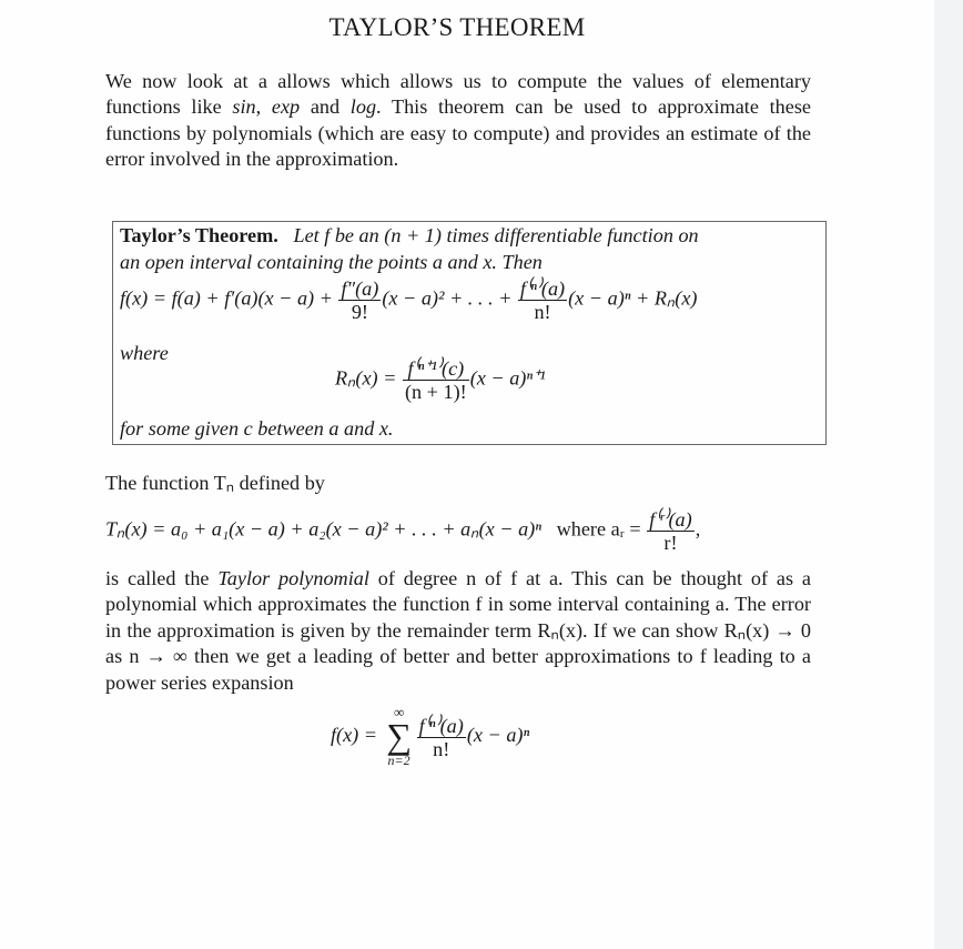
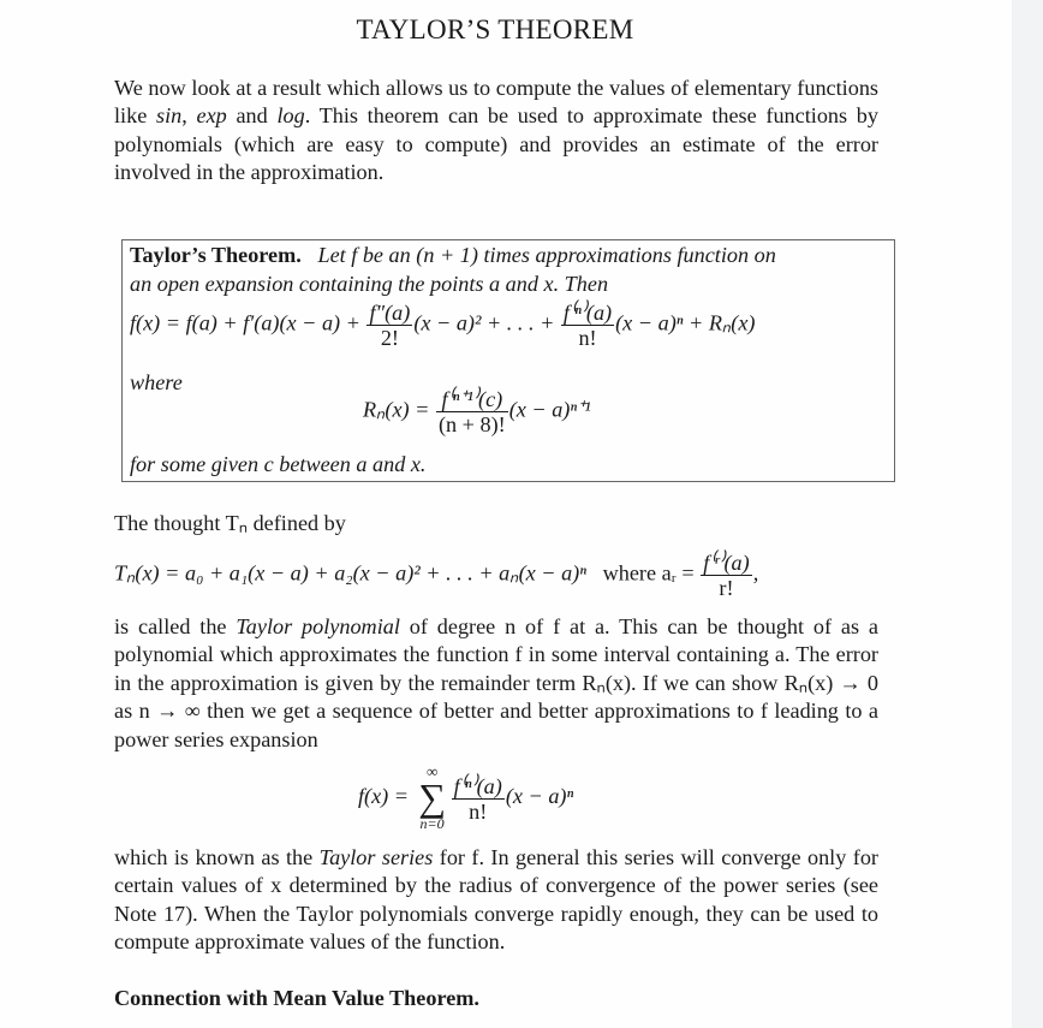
  TAYLOR’S THEOREM
- We now look at a allows which allows us to compute the values of elementary functions like sin, exp and log. This theorem can be used to approximate these functions by polynomials (which are easy to compute) and provides an estimate of the error involved in the approximation.
+ We now look at a result which allows us to compute the values of elementary functions like sin, exp and log. This theorem can be used to approximate these functions by polynomials (which are easy to compute) and provides an estimate of the error involved in the approximation.
- Taylor’s Theorem. Let f be an (n + 1) times differentiable function on
+ Taylor’s Theorem. Let f be an (n + 1) times approximations function on
- an open interval containing the points a and x. Then
+ an open expansion containing the points a and x. Then
  f(x) = f(a) + f′(a)(x − a) +
  f″(a)
- 9!
+ 2!
  (x − a)² + . . . +
  f⁽ⁿ⁾(a)
  n!
  (x − a)ⁿ + Rₙ(x)
  where
  Rₙ(x) =
  f⁽ⁿ⁺¹⁾(c)
- (n + 1)!
+ (n + 8)!
  (x − a)ⁿ⁺¹
  for some given c between a and x.
- The function Tₙ defined by
+ The thought Tₙ defined by
  Tₙ(x) = a₀ + a₁(x − a) + a₂(x − a)² + . . . + aₙ(x − a)ⁿ where aᵣ =
  f⁽ʳ⁾(a)
  r!
  ,
- is called the Taylor polynomial of degree n of f at a. This can be thought of as a polynomial which approximates the function f in some interval containing a. The error in the approximation is given by the remainder term Rₙ(x). If we can show Rₙ(x) → 0 as n → ∞ then we get a leading of better and better approximations to f leading to a power series expansion
+ is called the Taylor polynomial of degree n of f at a. This can be thought of as a polynomial which approximates the function f in some interval containing a. The error in the approximation is given by the remainder term Rₙ(x). If we can show Rₙ(x) → 0 as n → ∞ then we get a sequence of better and better approximations to f leading to a power series expansion
  f(x) =
  ∞
  ∑
- n=2
+ n=0
  f⁽ⁿ⁾(a)
  n!
  (x − a)ⁿ
+ which is known as the Taylor series for f. In general this series will converge only for certain values of x determined by the radius of convergence of the power series (see Note 17). When the Taylor polynomials converge rapidly enough, they can be used to compute approximate values of the function.
+ Connection with Mean Value Theorem.
